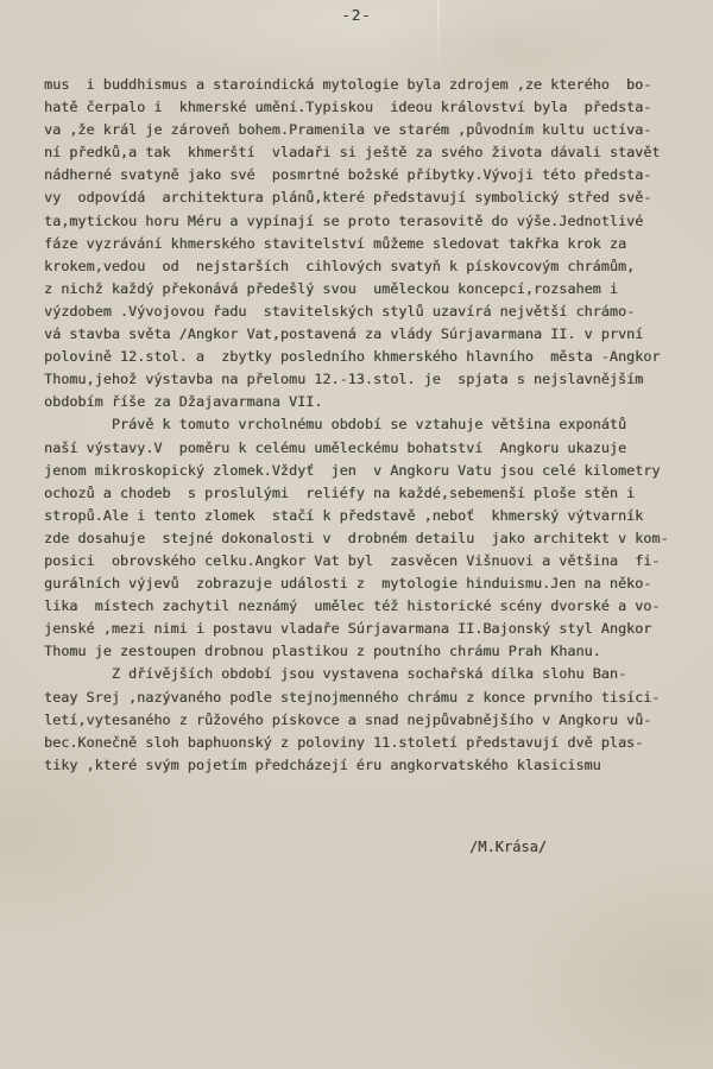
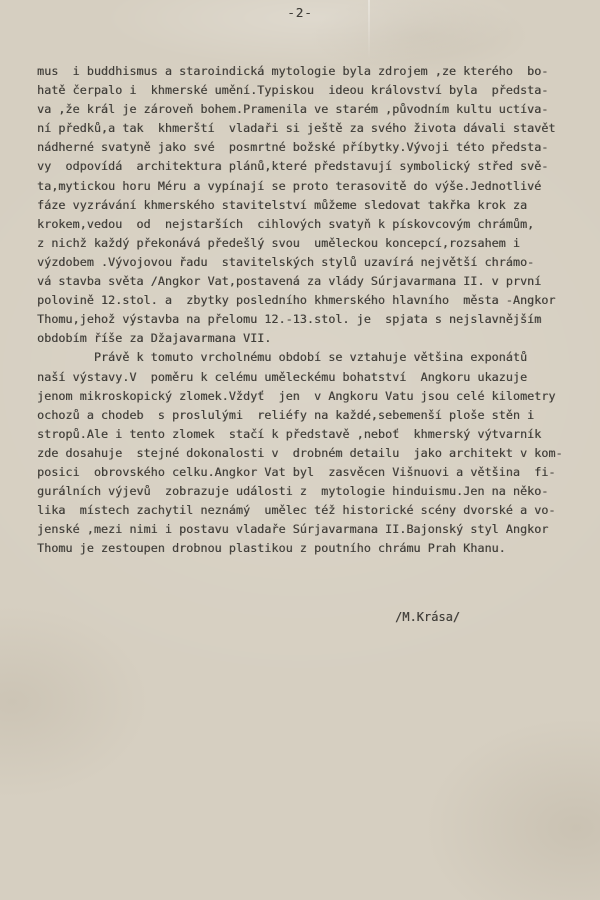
  -2-
  mus i buddhismus a staroindická mytologie byla zdrojem ,ze kterého bo-
  hatě čerpalo i khmerské umění.Typiskou ideou království byla předsta-
  va ,že král je zároveň bohem.Pramenila ve starém ,původním kultu uctíva-
  ní předků,a tak khmerští vladaři si ještě za svého života dávali stavět
  nádherné svatyně jako své posmrtné božské příbytky.Vývoji této předsta-
  vy odpovídá architektura plánů,které představují symbolický střed svě-
  ta,mytickou horu Méru a vypínají se proto terasovitě do výše.Jednotlivé
  fáze vyzrávání khmerského stavitelství můžeme sledovat takřka krok za
  krokem,vedou od nejstarších cihlových svatyň k pískovcovým chrámům,
  z nichž každý překonává předešlý svou uměleckou koncepcí,rozsahem i
  výzdobem .Vývojovou řadu stavitelských stylů uzavírá největší chrámo-
  vá stavba světa /Angkor Vat,postavená za vlády Súrjavarmana II. v první
  polovině 12.stol. a zbytky posledního khmerského hlavního města -Angkor
  Thomu,jehož výstavba na přelomu 12.-13.stol. je spjata s nejslavnějším
  obdobím říše za Džajavarmana VII.
  Právě k tomuto vrcholnému období se vztahuje většina exponátů
  naší výstavy.V poměru k celému uměleckému bohatství Angkoru ukazuje
  jenom mikroskopický zlomek.Vždyť jen v Angkoru Vatu jsou celé kilometry
  ochozů a chodeb s proslulými reliéfy na každé,sebemenší ploše stěn i
  stropů.Ale i tento zlomek stačí k představě ,neboť khmerský výtvarník
  zde dosahuje stejné dokonalosti v drobném detailu jako architekt v kom-
  posici obrovského celku.Angkor Vat byl zasvěcen Višnuovi a většina fi-
  gurálních výjevů zobrazuje události z mytologie hinduismu.Jen na něko-
  lika místech zachytil neznámý umělec též historické scény dvorské a vo-
  jenské ,mezi nimi i postavu vladaře Súrjavarmana II.Bajonský styl Angkor
  Thomu je zestoupen drobnou plastikou z poutního chrámu Prah Khanu.
- Z dřívějších období jsou vystavena sochařská dílka slohu Ban-
- teay Srej ,nazývaného podle stejnojmenného chrámu z konce prvního tisíci-
- letí,vytesaného z růžového pískovce a snad nejpůvabnějšího v Angkoru vů-
- bec.Konečně sloh baphuonský z poloviny 11.století představují dvě plas-
- tiky ,které svým pojetím předcházejí éru angkorvatského klasicismu
  /M.Krása/
